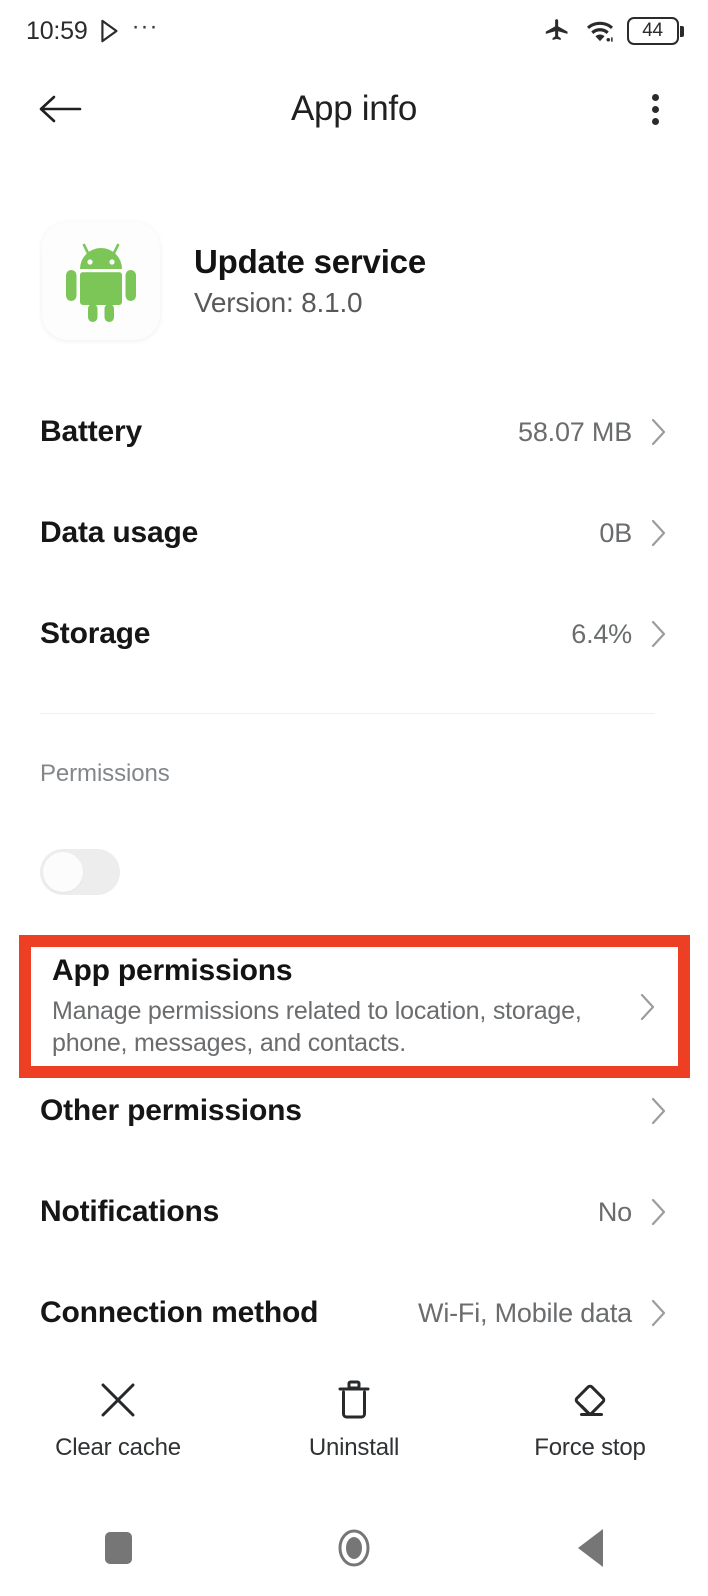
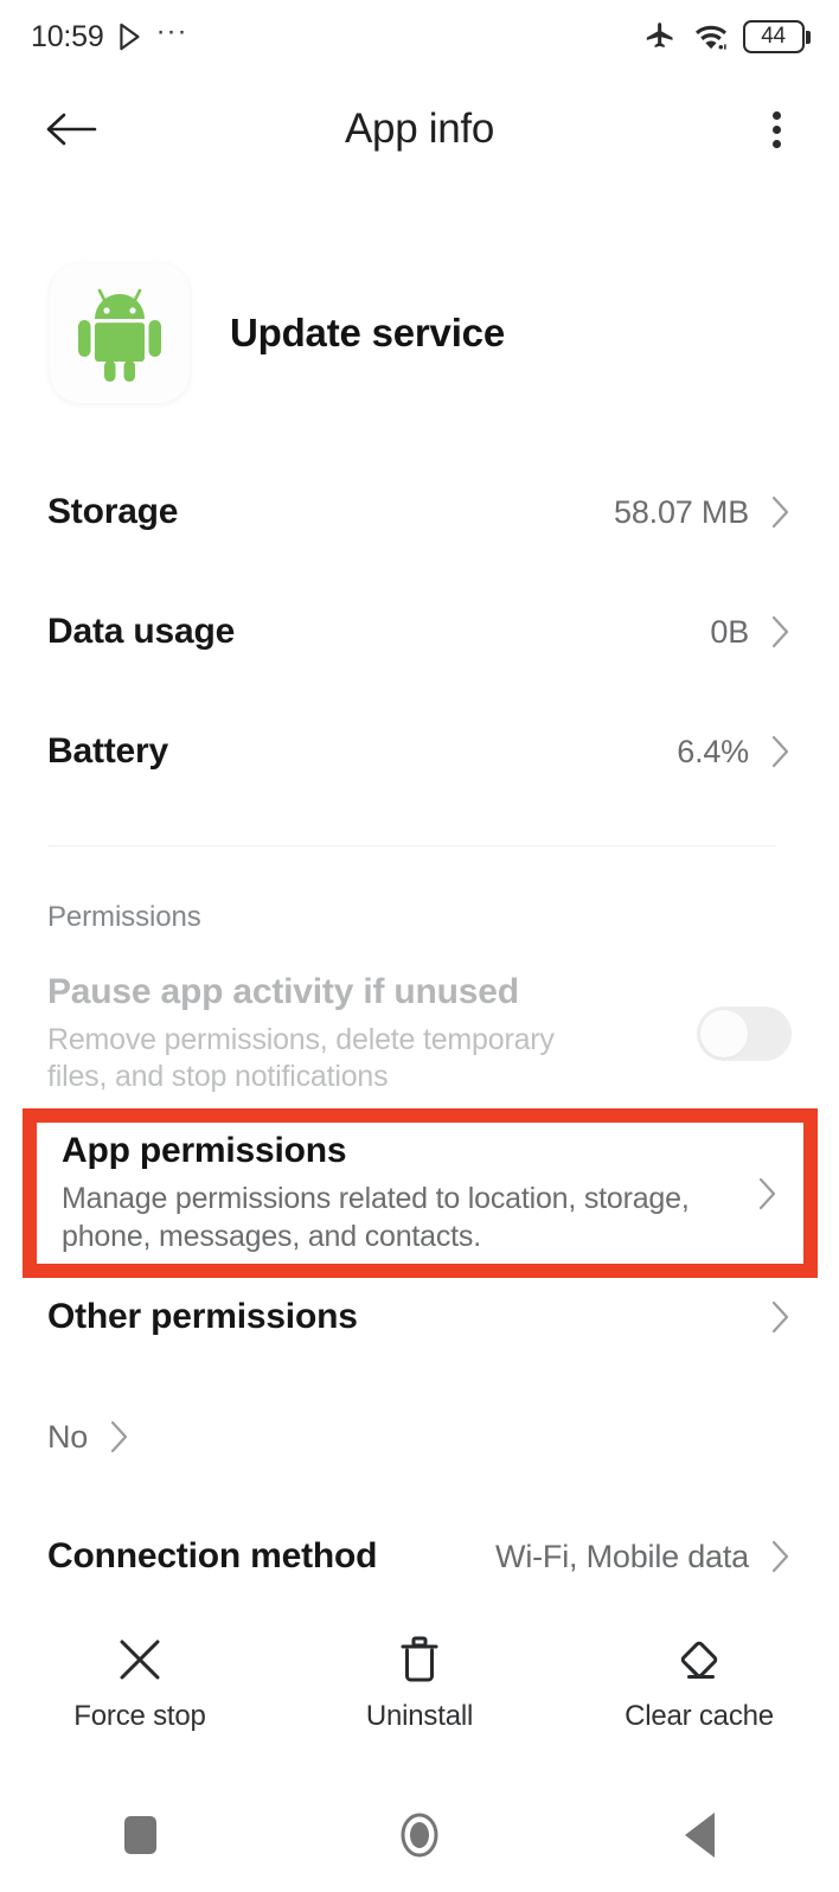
  10:59
  ···
  44
  App info
  Update service
- Version: 8.1.0
- Battery
+ Storage
  58.07 MB
  Data usage
  0B
- Storage
+ Battery
  6.4%
  Permissions
+ Pause app activity if unused
+ Remove permissions, delete temporary files, and stop notifications
  App permissions
  Manage permissions related to location, storage, phone, messages, and contacts.
  Other permissions
- Notifications
  No
  Connection method
  Wi-Fi, Mobile data
- Clear cache
+ Force stop
  Uninstall
- Force stop
+ Clear cache
